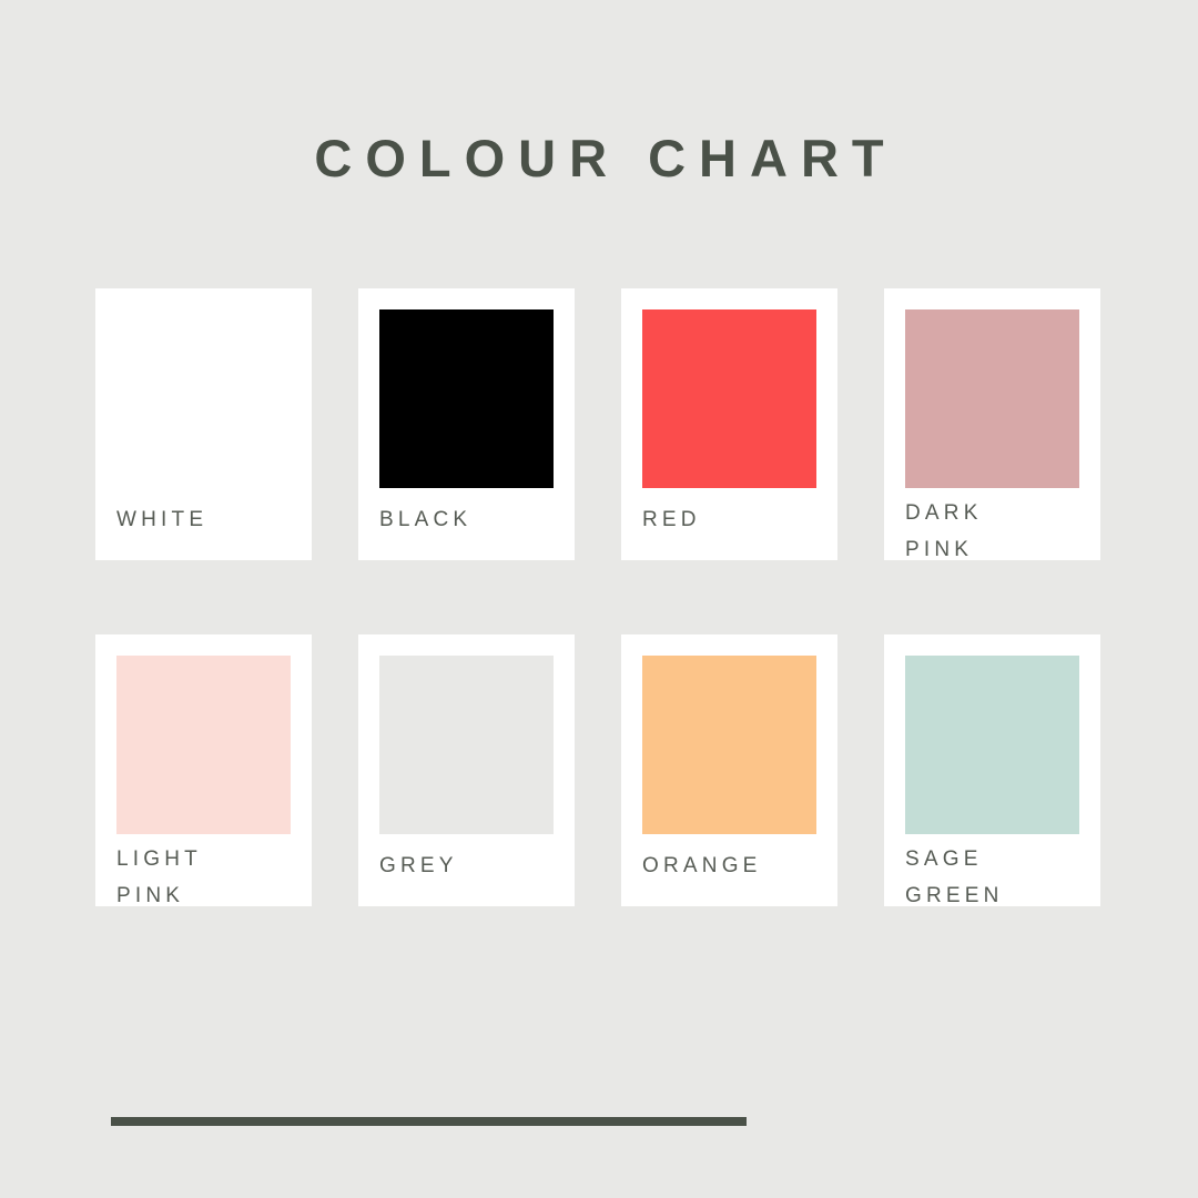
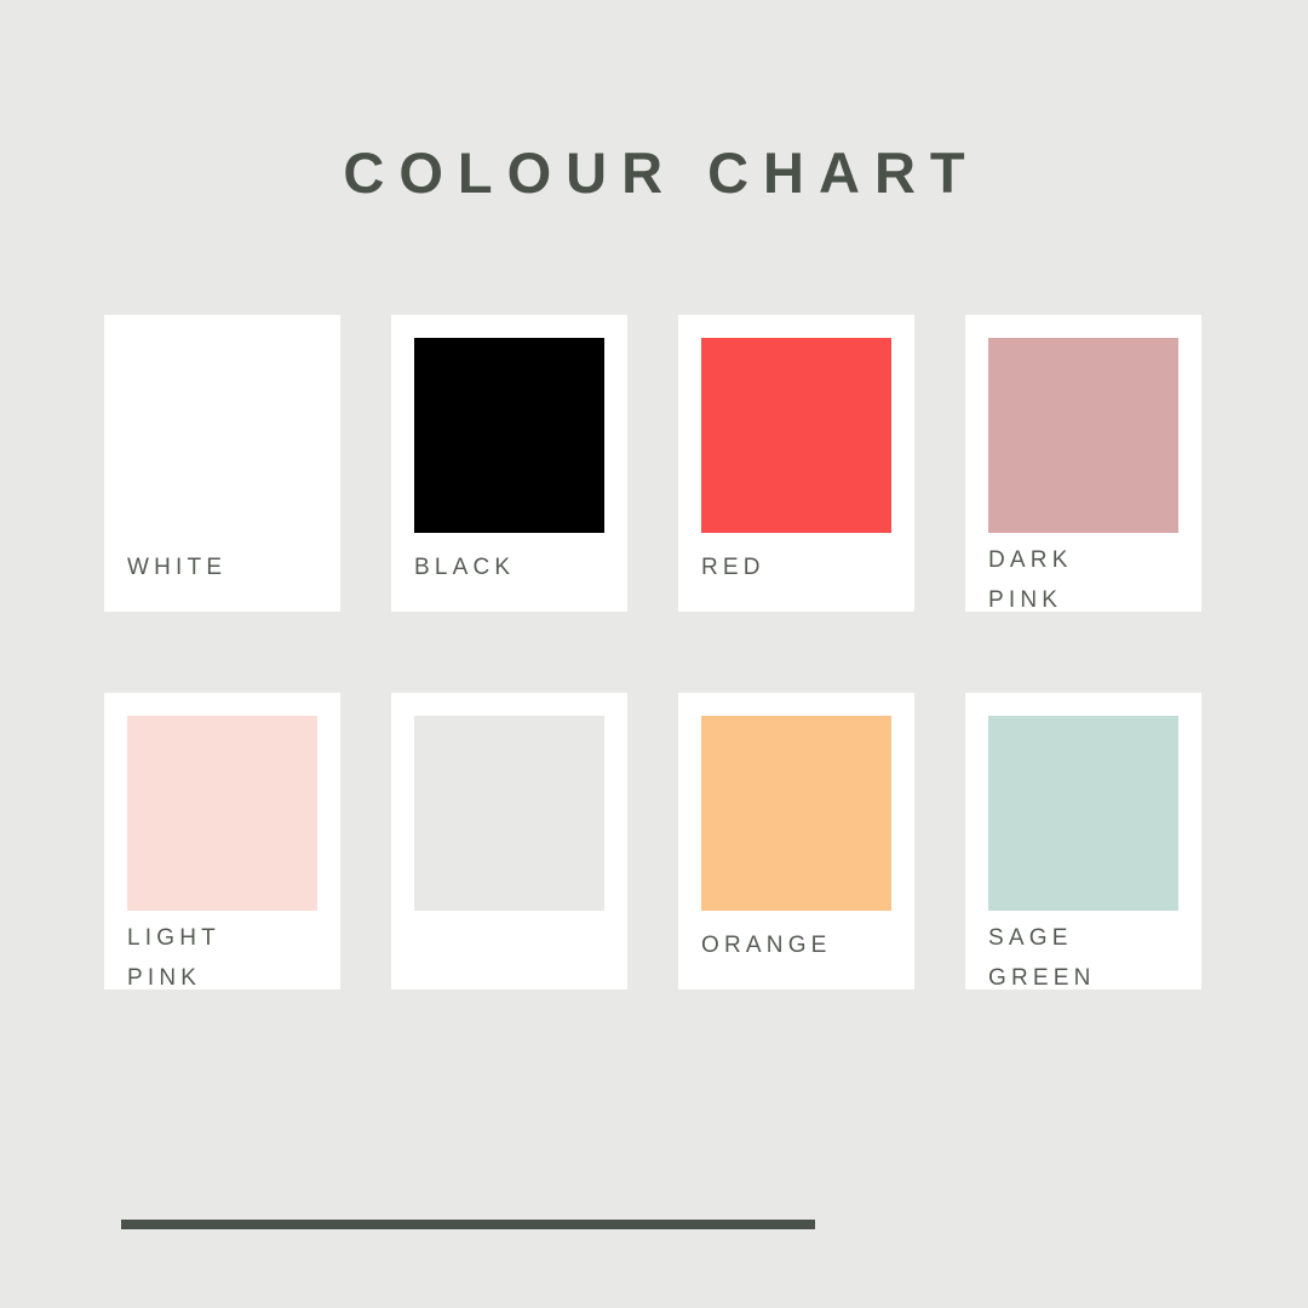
  COLOUR CHART
  WHITE
  BLACK
  RED
  DARK
  PINK
  LIGHT
  PINK
- GREY
  ORANGE
  SAGE
  GREEN
